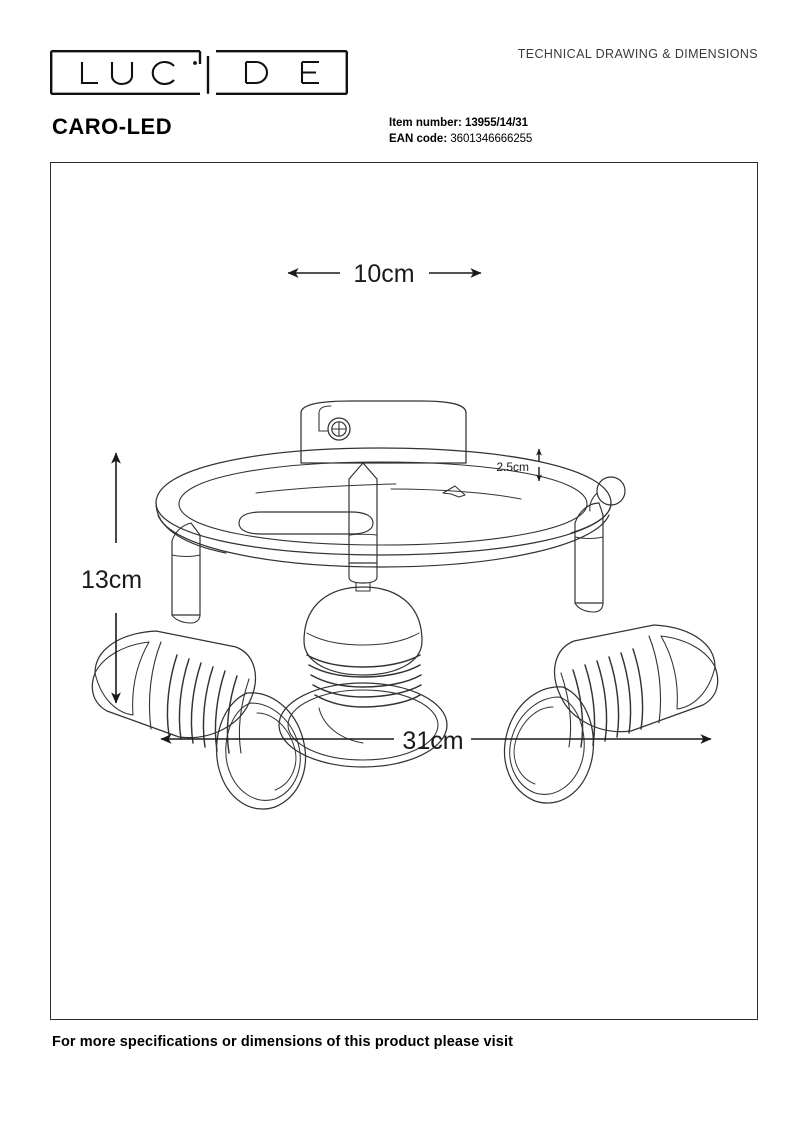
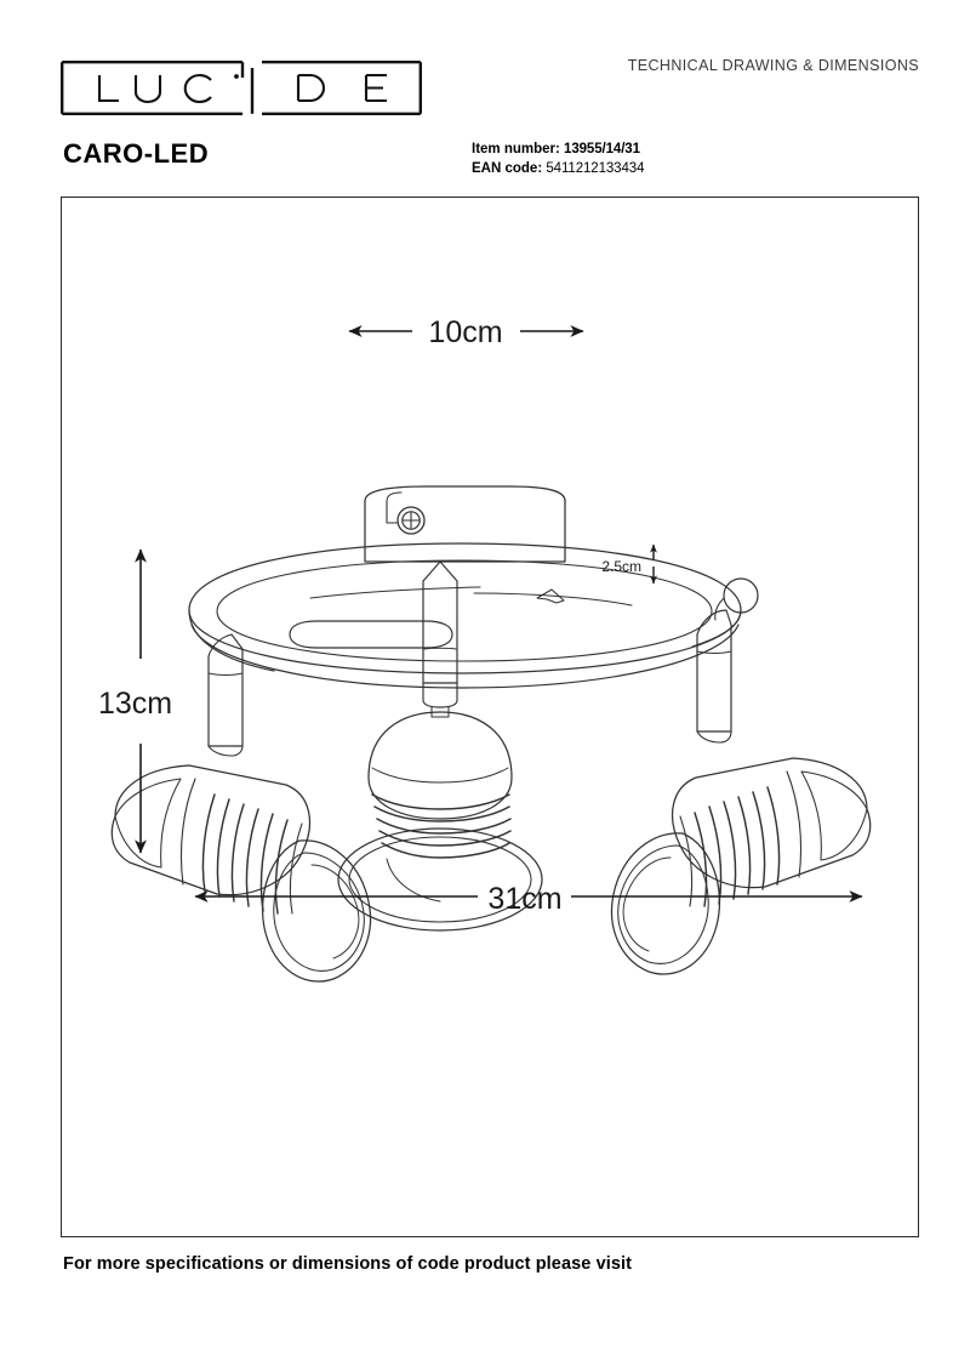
  TECHNICAL DRAWING & DIMENSIONS
  CARO-LED
  Item number: 13955/14/31
- EAN code: 3601346666255
+ EAN code: 5411212133434
  10cm
  2.5cm
  13cm
  31cm
- For more specifications or dimensions of this product please visit
+ For more specifications or dimensions of code product please visit
